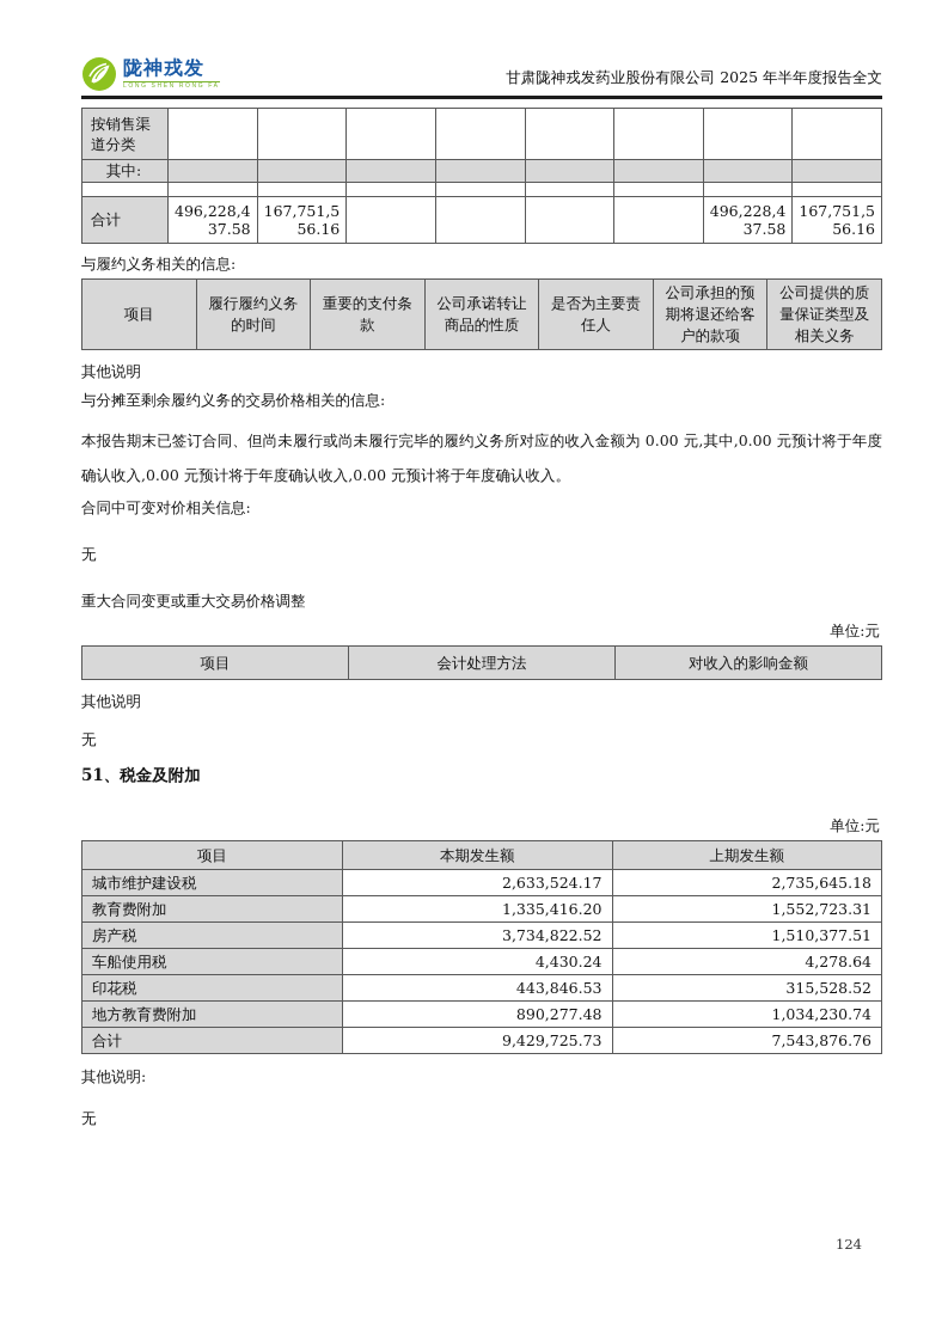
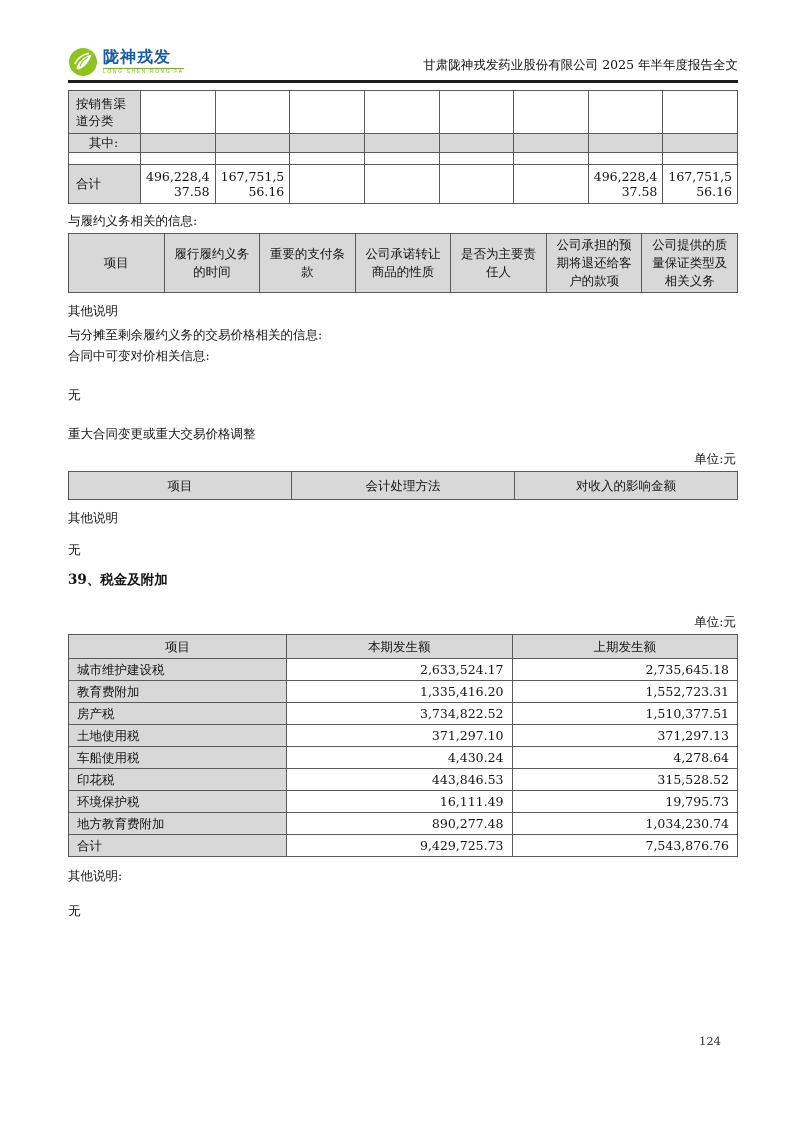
  陇神戎发
  甘肃陇神戎发药业股份有限公司 2025 年半年度报告全文
  按销售渠道分类
  其中:
  合计	496,228,437.58	167,751,556.16					496,228,437.58	167,751,556.16
  与履约义务相关的信息:
  项目	履行履约义务的时间	重要的支付条款	公司承诺转让商品的性质	是否为主要责任人	公司承担的预期将退还给客户的款项	公司提供的质量保证类型及相关义务
  其他说明
  与分摊至剩余履约义务的交易价格相关的信息:
- 本报告期末已签订合同、但尚未履行或尚未履行完毕的履约义务所对应的收入金额为 0.00 元,其中,0.00 元预计将于年度确认收入,0.00 元预计将于年度确认收入,0.00 元预计将于年度确认收入。
  合同中可变对价相关信息:
  无
  重大合同变更或重大交易价格调整
  单位:元
  项目	会计处理方法	对收入的影响金额
  其他说明
  无
- 51、税金及附加
+ 39、税金及附加
  单位:元
  项目	本期发生额	上期发生额
  城市维护建设税	2,633,524.17	2,735,645.18
  教育费附加	1,335,416.20	1,552,723.31
  房产税	3,734,822.52	1,510,377.51
+ 土地使用税	371,297.10	371,297.13
  车船使用税	4,430.24	4,278.64
  印花税	443,846.53	315,528.52
+ 环境保护税	16,111.49	19,795.73
  地方教育费附加	890,277.48	1,034,230.74
  合计	9,429,725.73	7,543,876.76
  其他说明:
  无
  124
